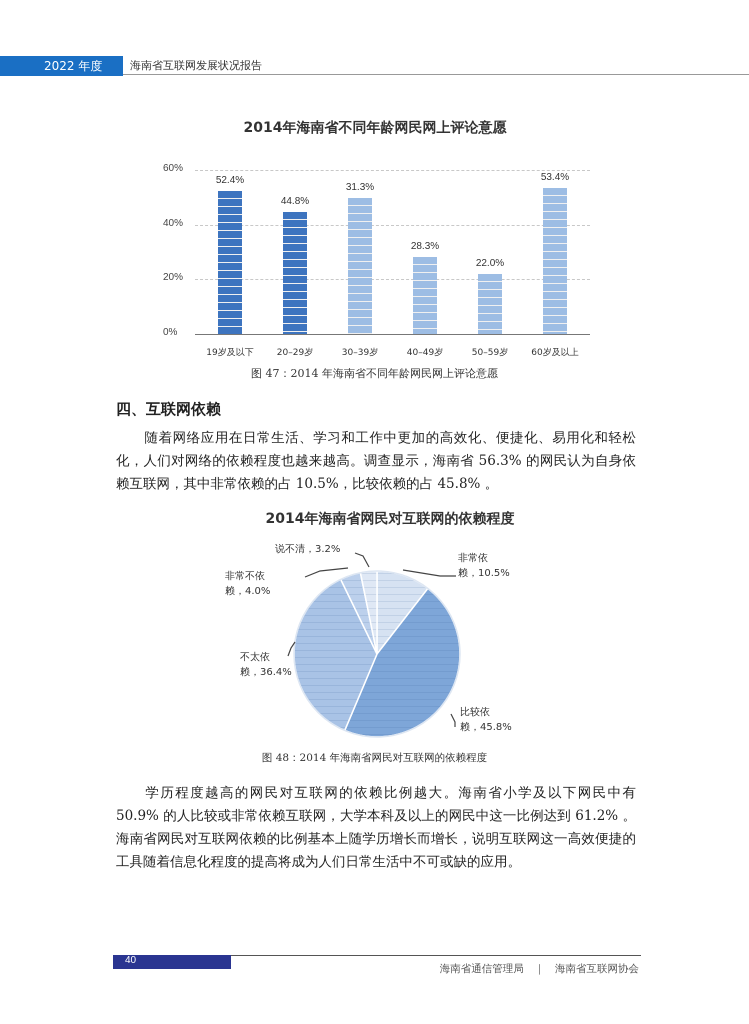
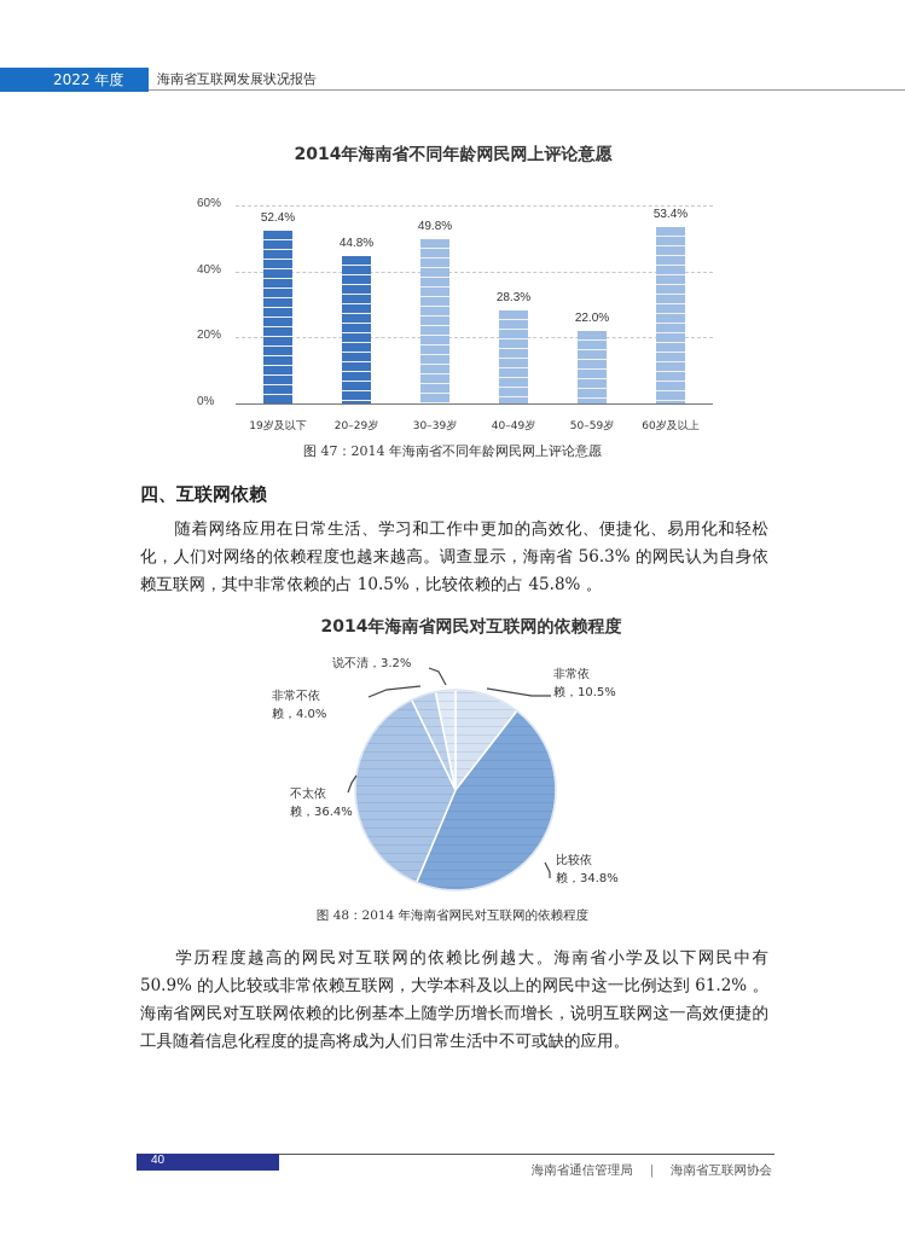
  2022 年度
  海南省互联网发展状况报告
  2014年海南省不同年龄网民网上评论意愿
  0%
  20%
  40%
  60%
  52.4%
  19岁及以下
  44.8%
  20–29岁
- 31.3%
+ 49.8%
  30–39岁
  28.3%
  40–49岁
  22.0%
  50–59岁
  53.4%
  60岁及以上
  图 47：2014 年海南省不同年龄网民网上评论意愿
  四、互联网依赖
  随着网络应用在日常生活、学习和工作中更加的高效化、便捷化、易用化和轻松化，人们对网络的依赖程度也越来越高。调查显示，海南省 56.3% 的网民认为自身依赖互联网，其中非常依赖的占 10.5%，比较依赖的占 45.8% 。
  2014年海南省网民对互联网的依赖程度
  非常依
  赖，10.5%
  比较依
- 赖，45.8%
+ 赖，34.8%
  不太依
  赖，36.4%
  非常不依
  赖，4.0%
  说不清，3.2%
  图 48：2014 年海南省网民对互联网的依赖程度
  学历程度越高的网民对互联网的依赖比例越大。海南省小学及以下网民中有 50.9% 的人比较或非常依赖互联网，大学本科及以上的网民中这一比例达到 61.2% 。海南省网民对互联网依赖的比例基本上随学历增长而增长，说明互联网这一高效便捷的工具随着信息化程度的提高将成为人们日常生活中不可或缺的应用。
  40
  海南省通信管理局 ｜ 海南省互联网协会
